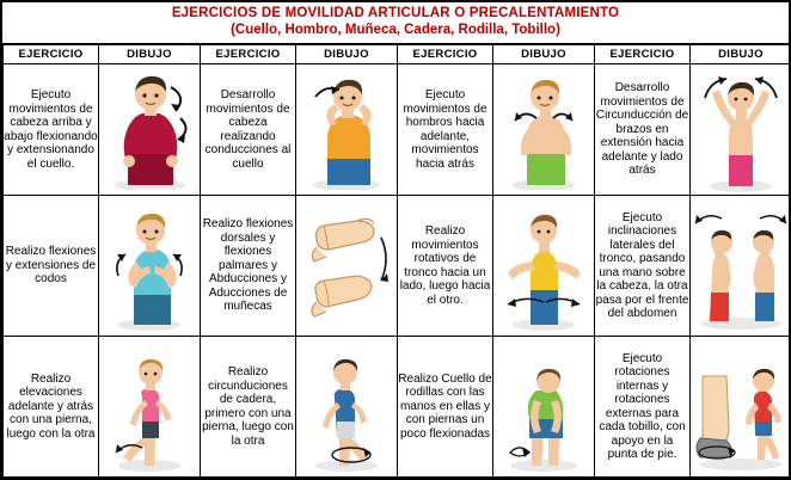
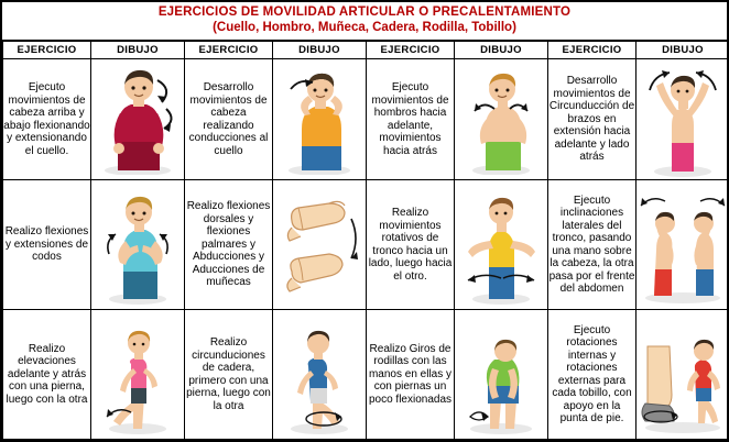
  EJERCICIOS DE MOVILIDAD ARTICULAR O PRECALENTAMIENTO
  (Cuello, Hombro, Muñeca, Cadera, Rodilla, Tobillo)
  EJERCICIO	DIBUJO	EJERCICIO	DIBUJO	EJERCICIO	DIBUJO	EJERCICIO	DIBUJO
  Ejecuto movimientos de cabeza arriba y abajo flexionando y extensionando el cuello.		Desarrollo movimientos de cabeza realizando conducciones al cuello		Ejecuto movimientos de hombros hacia adelante, movimientos hacia atrás		Desarrollo movimientos de Circunducción de brazos en extensión hacia adelante y lado atrás
  Realizo flexiones y extensiones de codos		Realizo flexiones dorsales y flexiones palmares y Abducciones y Aducciones de muñecas		Realizo movimientos rotativos de tronco hacia un lado, luego hacia el otro.		Ejecuto inclinaciones laterales del tronco, pasando una mano sobre la cabeza, la otra pasa por el frente del abdomen
- Realizo elevaciones adelante y atrás con una pierna, luego con la otra		Realizo circunduciones de cadera, primero con una pierna, luego con la otra		Realizo Cuello de rodillas con las manos en ellas y con piernas un poco flexionadas		Ejecuto rotaciones internas y rotaciones externas para cada tobillo, con apoyo en la punta de pie.
+ Realizo elevaciones adelante y atrás con una pierna, luego con la otra		Realizo circunduciones de cadera, primero con una pierna, luego con la otra		Realizo Giros de rodillas con las manos en ellas y con piernas un poco flexionadas		Ejecuto rotaciones internas y rotaciones externas para cada tobillo, con apoyo en la punta de pie.
